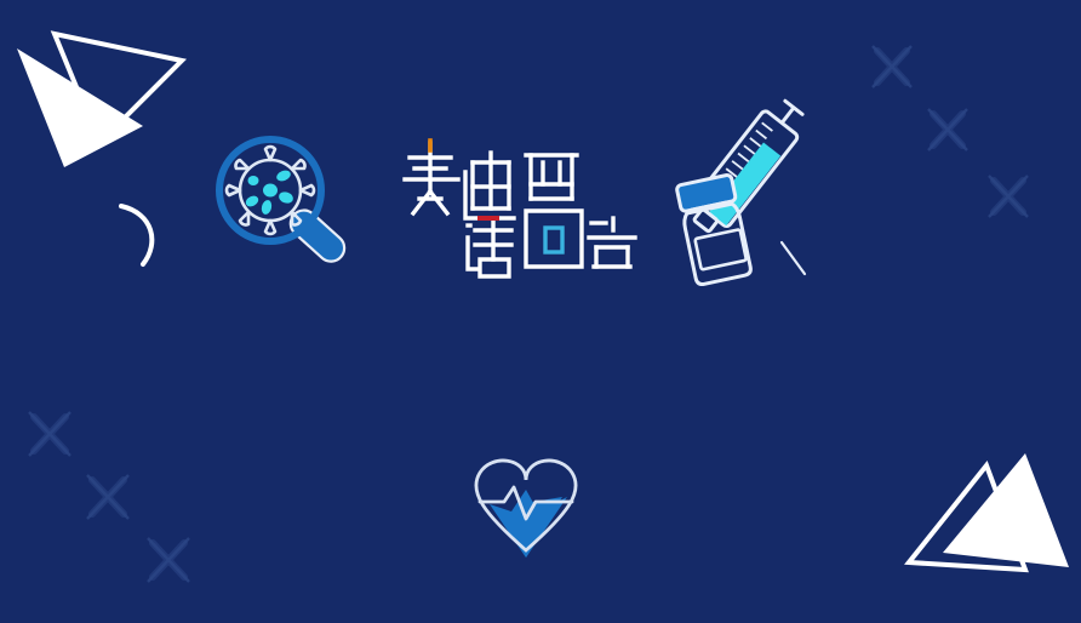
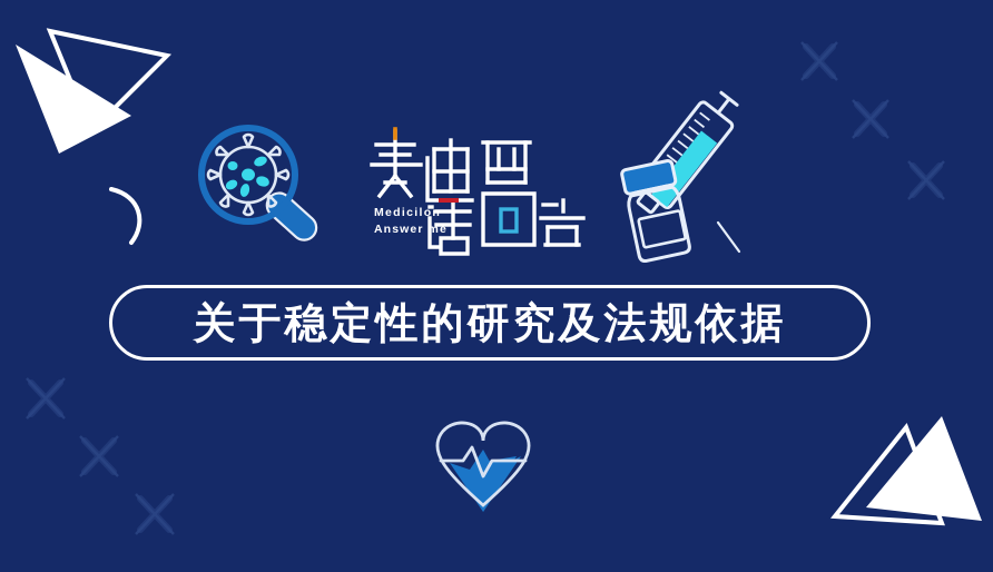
+ Medicilon
+ Answer me
+ 关于稳定性的研究及法规依据
